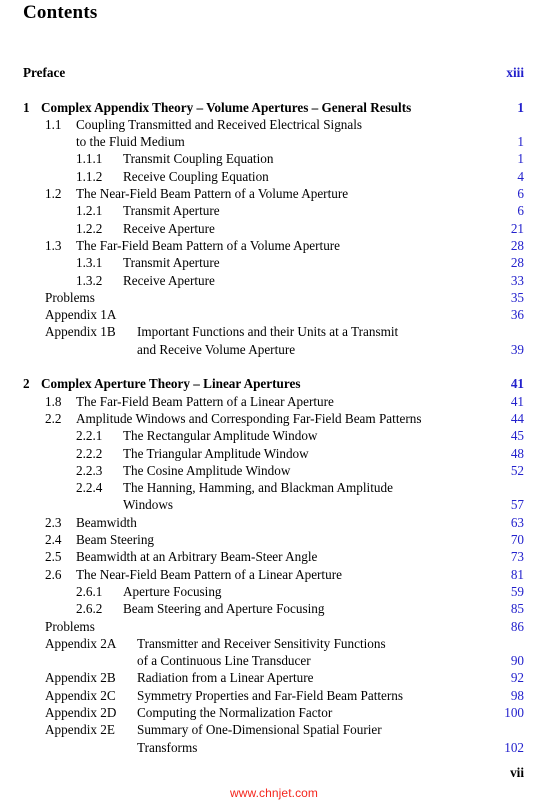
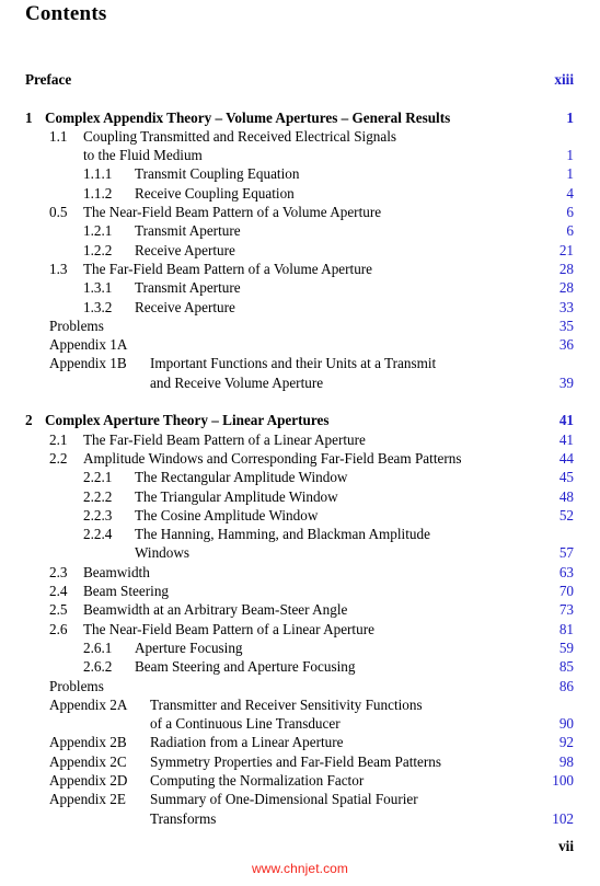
  Contents
  Preface
  xiii
  1
  Complex Appendix Theory – Volume Apertures – General Results
  1
  1.1
  Coupling Transmitted and Received Electrical Signals
  to the Fluid Medium
  1
  1.1.1
  Transmit Coupling Equation
  1
  1.1.2
  Receive Coupling Equation
  4
- 1.2
+ 0.5
  The Near-Field Beam Pattern of a Volume Aperture
  6
  1.2.1
  Transmit Aperture
  6
  1.2.2
  Receive Aperture
  21
  1.3
  The Far-Field Beam Pattern of a Volume Aperture
  28
  1.3.1
  Transmit Aperture
  28
  1.3.2
  Receive Aperture
  33
  Problems
  35
  Appendix 1A
  36
  Appendix 1B
  Important Functions and their Units at a Transmit
  and Receive Volume Aperture
  39
  2
  Complex Aperture Theory – Linear Apertures
  41
- 1.8
+ 2.1
  The Far-Field Beam Pattern of a Linear Aperture
  41
  2.2
  Amplitude Windows and Corresponding Far-Field Beam Patterns
  44
  2.2.1
  The Rectangular Amplitude Window
  45
  2.2.2
  The Triangular Amplitude Window
  48
  2.2.3
  The Cosine Amplitude Window
  52
  2.2.4
  The Hanning, Hamming, and Blackman Amplitude
  Windows
  57
  2.3
  Beamwidth
  63
  2.4
  Beam Steering
  70
  2.5
  Beamwidth at an Arbitrary Beam-Steer Angle
  73
  2.6
  The Near-Field Beam Pattern of a Linear Aperture
  81
  2.6.1
  Aperture Focusing
  59
  2.6.2
  Beam Steering and Aperture Focusing
  85
  Problems
  86
  Appendix 2A
  Transmitter and Receiver Sensitivity Functions
  of a Continuous Line Transducer
  90
  Appendix 2B
  Radiation from a Linear Aperture
  92
  Appendix 2C
  Symmetry Properties and Far-Field Beam Patterns
  98
  Appendix 2D
  Computing the Normalization Factor
  100
  Appendix 2E
  Summary of One-Dimensional Spatial Fourier
  Transforms
  102
  vii
  www.chnjet.com
